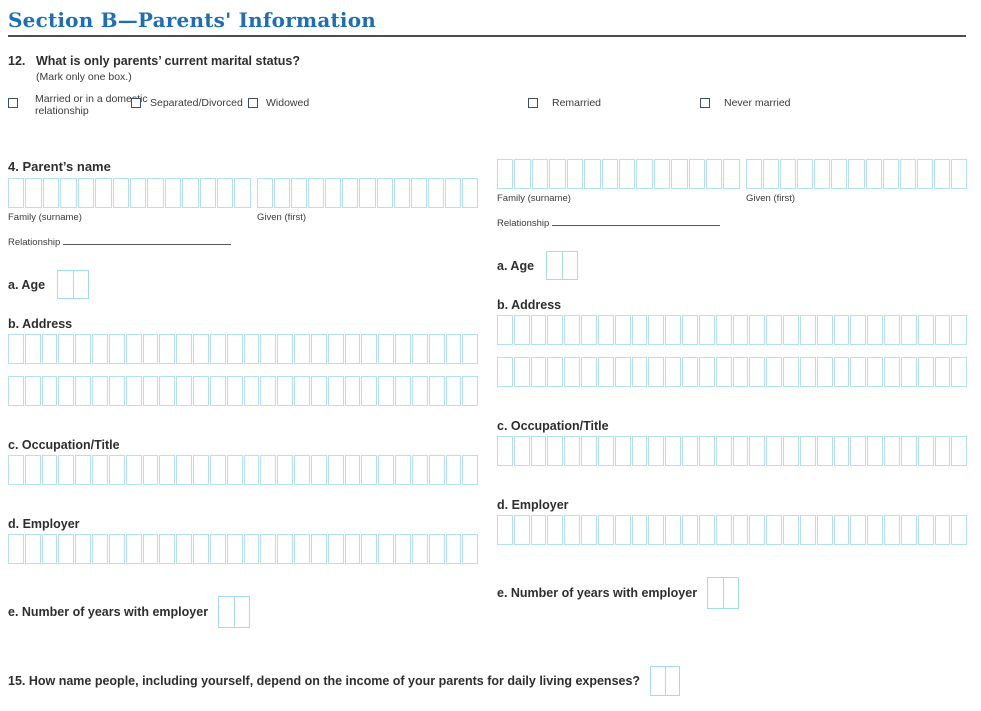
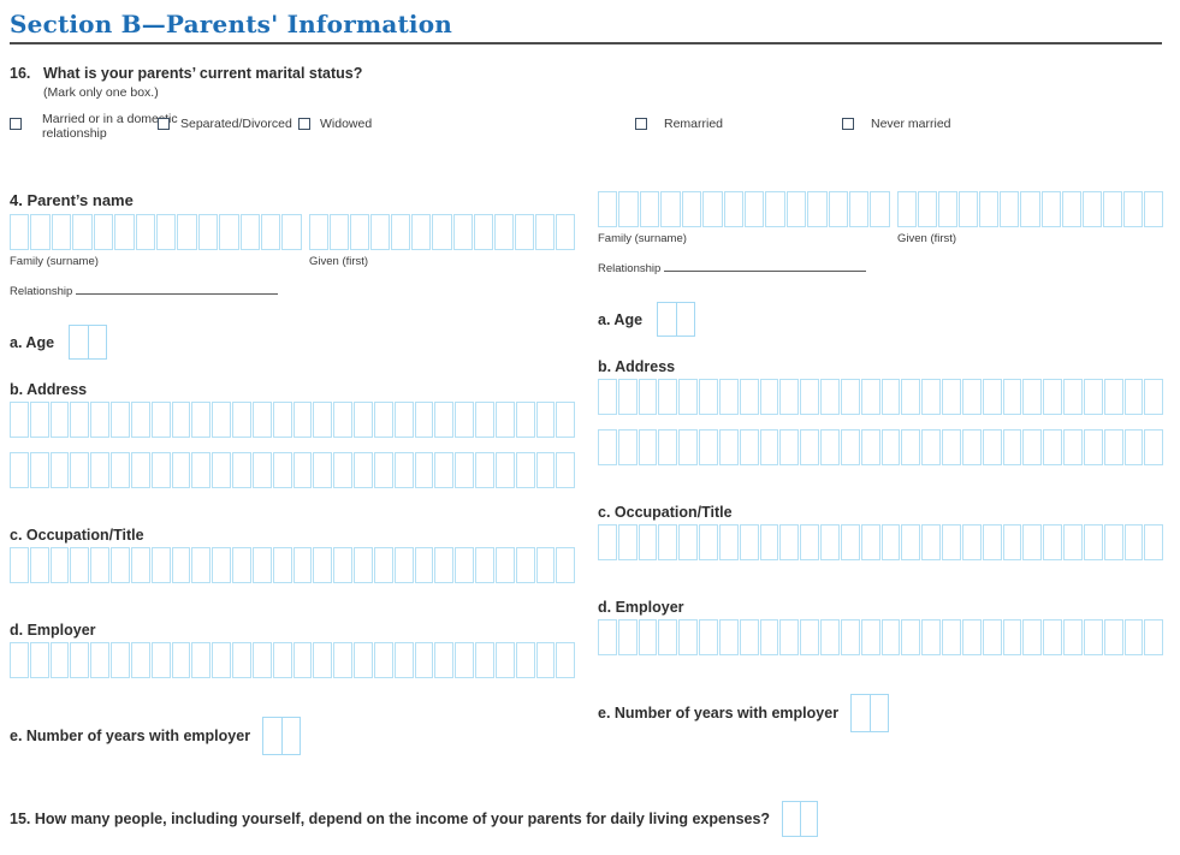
  Section B—Parents' Information
- 12.
+ 16.
- What is only parents’ current marital status?
+ What is your parents’ current marital status?
  (Mark only one box.)
  Married or in a domeic relationship
  Separated/Divorced
  Widowed
  Remarried
  Never married
  4. Parent’s name
  Family (surname)
  Given (first)
  Relationship
  a. Age
  b. Address
  c. Occupation/Title
  d. Employer
  e. Number of years with employer
  Family (surname)
  Given (first)
  Relationship
  a. Age
  b. Address
  c. Occupation/Title
  d. Employer
  e. Number of years with employer
- 15. How name people, including yourself, depend on the income of your parents for daily living expenses?
+ 15. How many people, including yourself, depend on the income of your parents for daily living expenses?
